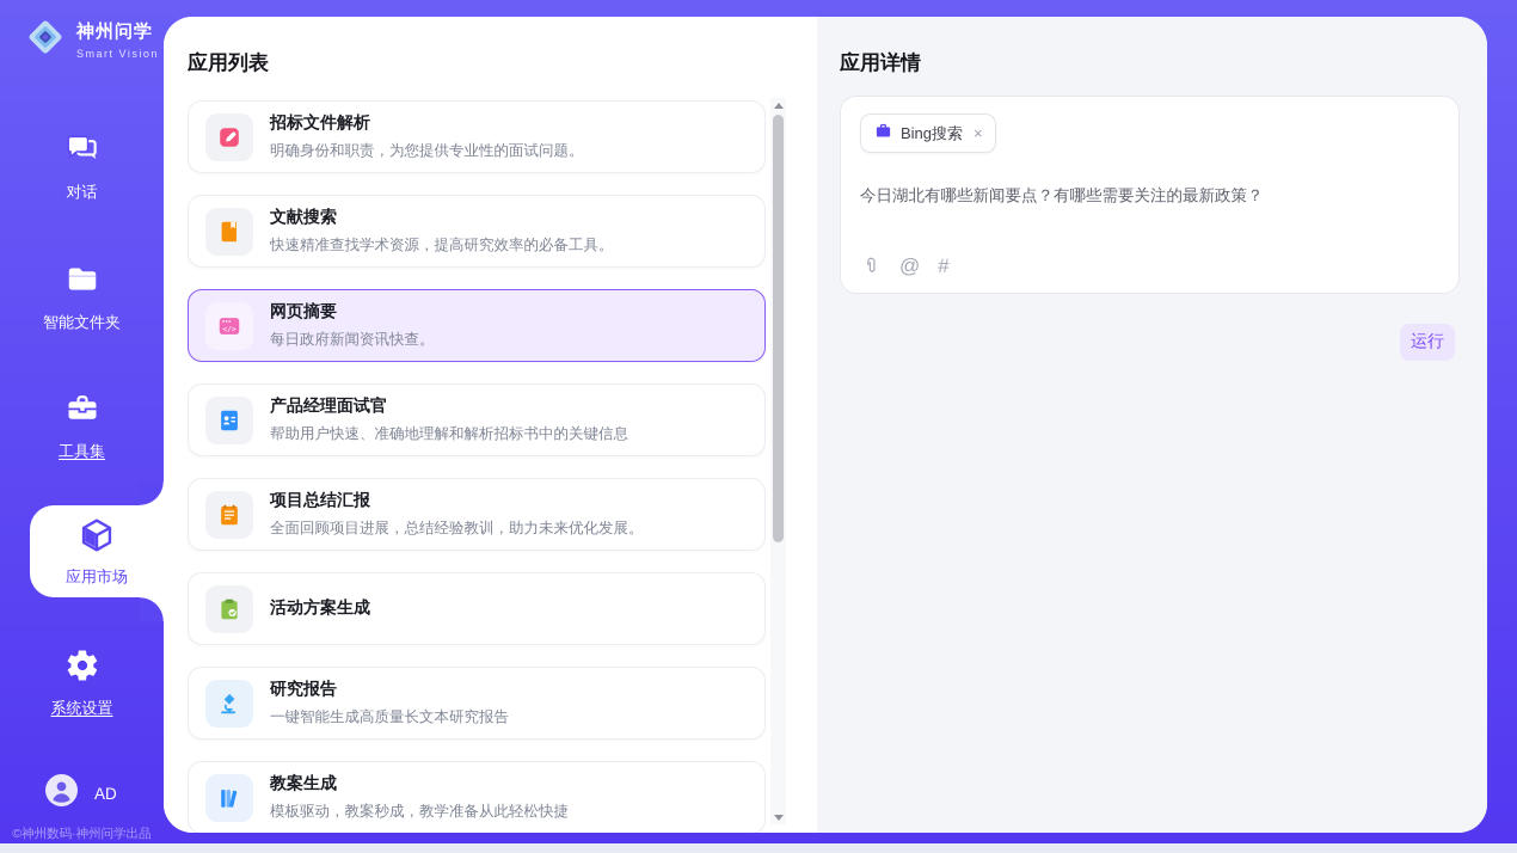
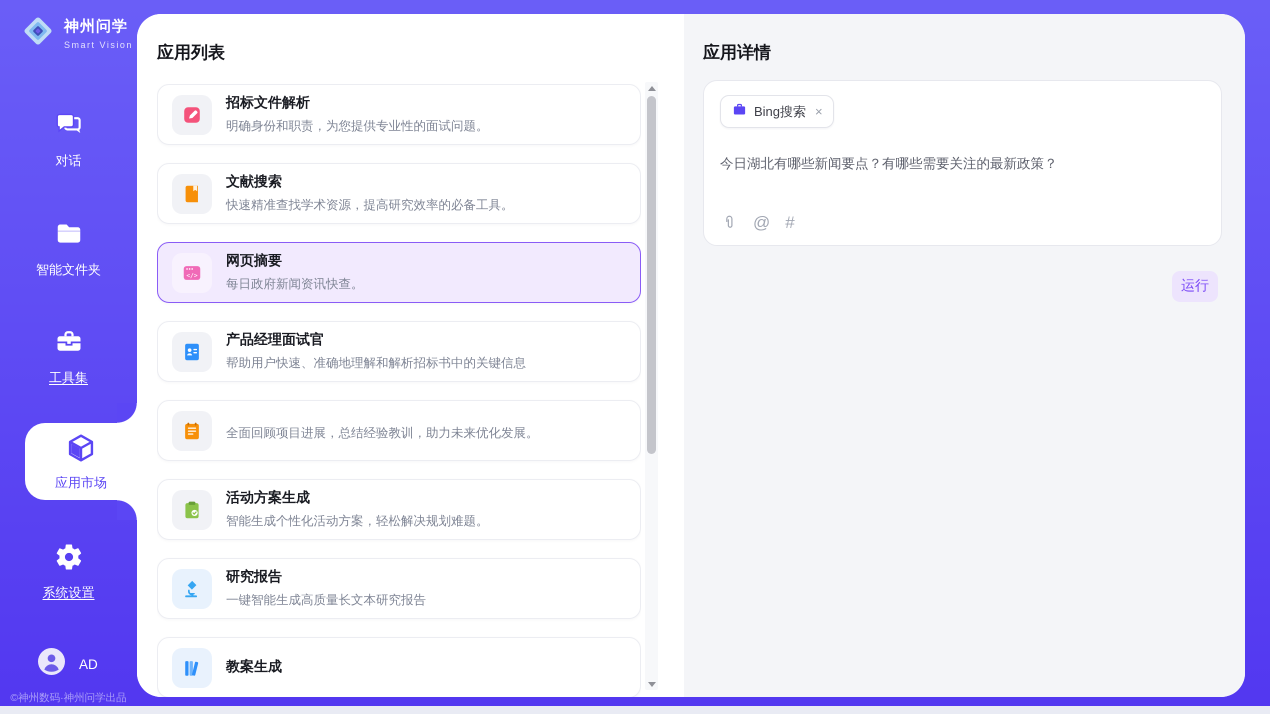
  神州问学
  Smart Vision
  对话
  智能文件夹
  工具集
  应用市场
  系统设置
  AD
  ©神州数码·神州问学出品
  应用列表
  招标文件解析
  明确身份和职责，为您提供专业性的面试问题。
  文献搜索
  快速精准查找学术资源，提高研究效率的必备工具。
  网页摘要
  每日政府新闻资讯快查。
  产品经理面试官
  帮助用户快速、准确地理解和解析招标书中的关键信息
- 项目总结汇报
  全面回顾项目进展，总结经验教训，助力未来优化发展。
  活动方案生成
+ 智能生成个性化活动方案，轻松解决规划难题。
  研究报告
  一键智能生成高质量长文本研究报告
  教案生成
- 模板驱动，教案秒成，教学准备从此轻松快捷
  应用详情
  Bing搜索
  ×
  今日湖北有哪些新闻要点？有哪些需要关注的最新政策？
  @
  #
  运行
